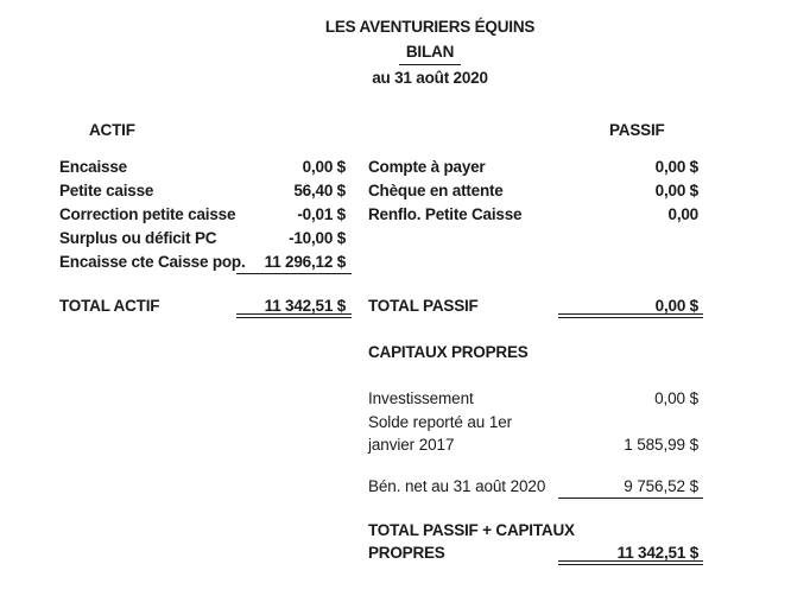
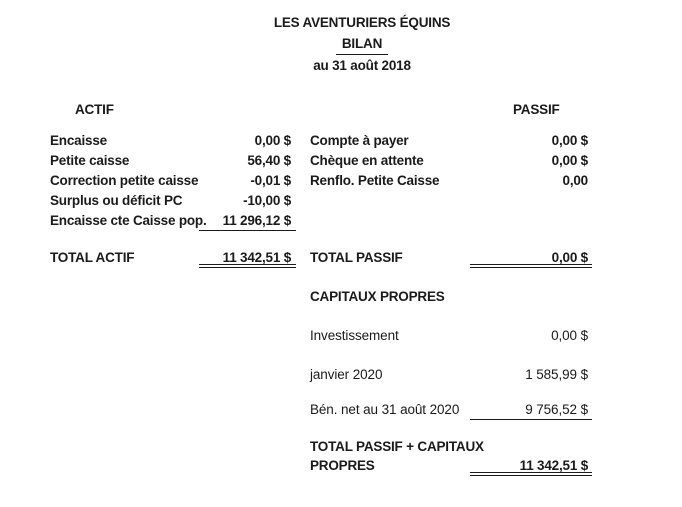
  LES AVENTURIERS ÉQUINS
  BILAN
- au 31 août 2020
+ au 31 août 2018
  ACTIF
  PASSIF
  Encaisse
  0,00 $
  Petite caisse
  56,40 $
  Correction petite caisse
  -0,01 $
  Surplus ou déficit PC
  -10,00 $
  Encaisse cte Caisse pop.
  11 296,12 $
  TOTAL ACTIF
  11 342,51 $
  Compte à payer
  0,00 $
  Chèque en attente
  0,00 $
  Renflo. Petite Caisse
  0,00
  TOTAL PASSIF
  0,00 $
  CAPITAUX PROPRES
  Investissement
  0,00 $
- Solde reporté au 1er
- janvier 2017
+ janvier 2020
  1 585,99 $
  Bén. net au 31 août 2020
  9 756,52 $
  TOTAL PASSIF + CAPITAUX
  PROPRES
  11 342,51 $
